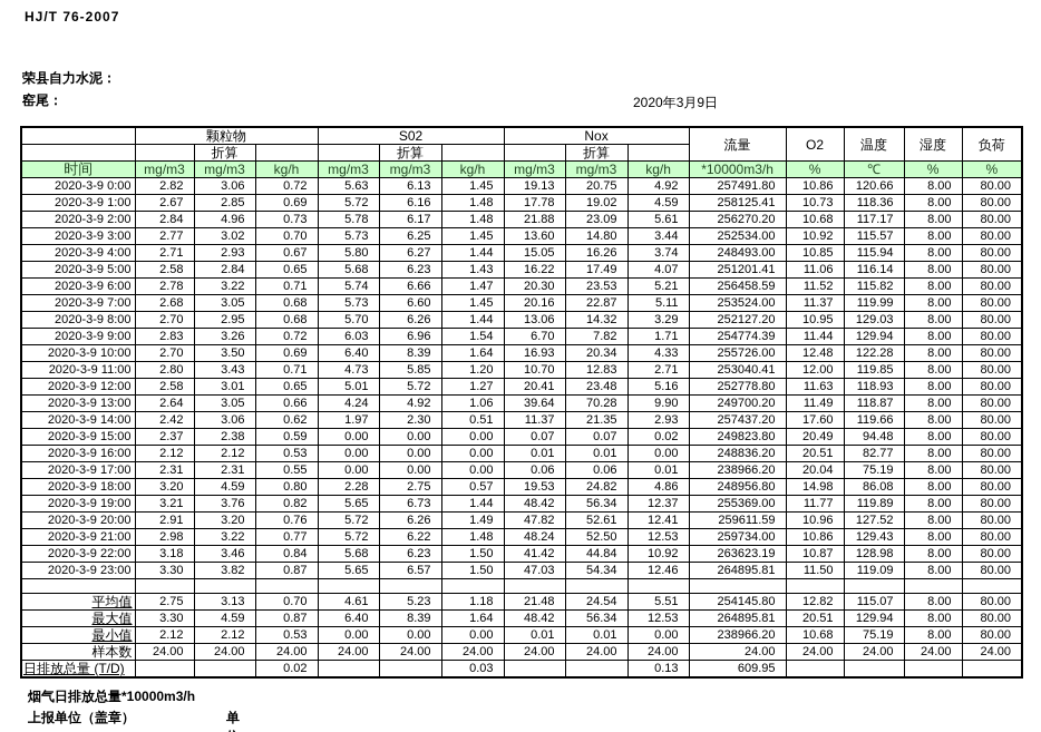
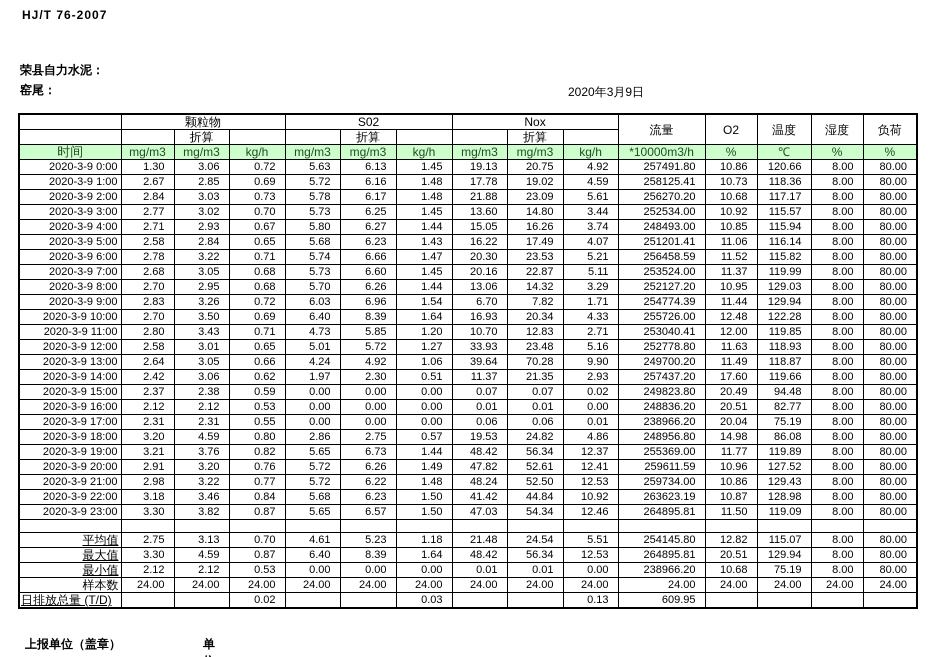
  HJ/T 76-2007
  荣县自力水泥：
  窑尾：
  2020年3月9日
  	颗粒物	S02	Nox	流量	O2	温度	湿度	负荷
  		折算			折算			折算
  时间	mg/m3	mg/m3	kg/h	mg/m3	mg/m3	kg/h	mg/m3	mg/m3	kg/h	*10000m3/h	%	℃	%	%
- 2020-3-9 0:00	2.82	3.06	0.72	5.63	6.13	1.45	19.13	20.75	4.92	257491.80	10.86	120.66	8.00	80.00
+ 2020-3-9 0:00	1.30	3.06	0.72	5.63	6.13	1.45	19.13	20.75	4.92	257491.80	10.86	120.66	8.00	80.00
  2020-3-9 1:00	2.67	2.85	0.69	5.72	6.16	1.48	17.78	19.02	4.59	258125.41	10.73	118.36	8.00	80.00
- 2020-3-9 2:00	2.84	4.96	0.73	5.78	6.17	1.48	21.88	23.09	5.61	256270.20	10.68	117.17	8.00	80.00
+ 2020-3-9 2:00	2.84	3.03	0.73	5.78	6.17	1.48	21.88	23.09	5.61	256270.20	10.68	117.17	8.00	80.00
  2020-3-9 3:00	2.77	3.02	0.70	5.73	6.25	1.45	13.60	14.80	3.44	252534.00	10.92	115.57	8.00	80.00
  2020-3-9 4:00	2.71	2.93	0.67	5.80	6.27	1.44	15.05	16.26	3.74	248493.00	10.85	115.94	8.00	80.00
  2020-3-9 5:00	2.58	2.84	0.65	5.68	6.23	1.43	16.22	17.49	4.07	251201.41	11.06	116.14	8.00	80.00
  2020-3-9 6:00	2.78	3.22	0.71	5.74	6.66	1.47	20.30	23.53	5.21	256458.59	11.52	115.82	8.00	80.00
  2020-3-9 7:00	2.68	3.05	0.68	5.73	6.60	1.45	20.16	22.87	5.11	253524.00	11.37	119.99	8.00	80.00
  2020-3-9 8:00	2.70	2.95	0.68	5.70	6.26	1.44	13.06	14.32	3.29	252127.20	10.95	129.03	8.00	80.00
  2020-3-9 9:00	2.83	3.26	0.72	6.03	6.96	1.54	6.70	7.82	1.71	254774.39	11.44	129.94	8.00	80.00
  2020-3-9 10:00	2.70	3.50	0.69	6.40	8.39	1.64	16.93	20.34	4.33	255726.00	12.48	122.28	8.00	80.00
  2020-3-9 11:00	2.80	3.43	0.71	4.73	5.85	1.20	10.70	12.83	2.71	253040.41	12.00	119.85	8.00	80.00
- 2020-3-9 12:00	2.58	3.01	0.65	5.01	5.72	1.27	20.41	23.48	5.16	252778.80	11.63	118.93	8.00	80.00
+ 2020-3-9 12:00	2.58	3.01	0.65	5.01	5.72	1.27	33.93	23.48	5.16	252778.80	11.63	118.93	8.00	80.00
  2020-3-9 13:00	2.64	3.05	0.66	4.24	4.92	1.06	39.64	70.28	9.90	249700.20	11.49	118.87	8.00	80.00
  2020-3-9 14:00	2.42	3.06	0.62	1.97	2.30	0.51	11.37	21.35	2.93	257437.20	17.60	119.66	8.00	80.00
  2020-3-9 15:00	2.37	2.38	0.59	0.00	0.00	0.00	0.07	0.07	0.02	249823.80	20.49	94.48	8.00	80.00
  2020-3-9 16:00	2.12	2.12	0.53	0.00	0.00	0.00	0.01	0.01	0.00	248836.20	20.51	82.77	8.00	80.00
  2020-3-9 17:00	2.31	2.31	0.55	0.00	0.00	0.00	0.06	0.06	0.01	238966.20	20.04	75.19	8.00	80.00
- 2020-3-9 18:00	3.20	4.59	0.80	2.28	2.75	0.57	19.53	24.82	4.86	248956.80	14.98	86.08	8.00	80.00
+ 2020-3-9 18:00	3.20	4.59	0.80	2.86	2.75	0.57	19.53	24.82	4.86	248956.80	14.98	86.08	8.00	80.00
  2020-3-9 19:00	3.21	3.76	0.82	5.65	6.73	1.44	48.42	56.34	12.37	255369.00	11.77	119.89	8.00	80.00
  2020-3-9 20:00	2.91	3.20	0.76	5.72	6.26	1.49	47.82	52.61	12.41	259611.59	10.96	127.52	8.00	80.00
  2020-3-9 21:00	2.98	3.22	0.77	5.72	6.22	1.48	48.24	52.50	12.53	259734.00	10.86	129.43	8.00	80.00
  2020-3-9 22:00	3.18	3.46	0.84	5.68	6.23	1.50	41.42	44.84	10.92	263623.19	10.87	128.98	8.00	80.00
  2020-3-9 23:00	3.30	3.82	0.87	5.65	6.57	1.50	47.03	54.34	12.46	264895.81	11.50	119.09	8.00	80.00
  平均值	2.75	3.13	0.70	4.61	5.23	1.18	21.48	24.54	5.51	254145.80	12.82	115.07	8.00	80.00
  最大值	3.30	4.59	0.87	6.40	8.39	1.64	48.42	56.34	12.53	264895.81	20.51	129.94	8.00	80.00
  最小值	2.12	2.12	0.53	0.00	0.00	0.00	0.01	0.01	0.00	238966.20	10.68	75.19	8.00	80.00
  样本数	24.00	24.00	24.00	24.00	24.00	24.00	24.00	24.00	24.00	24.00	24.00	24.00	24.00	24.00
  日排放总量 (T/D)			0.02			0.03			0.13	609.95
- 烟气日排放总量*10000m3/h
  上报单位（盖章）
